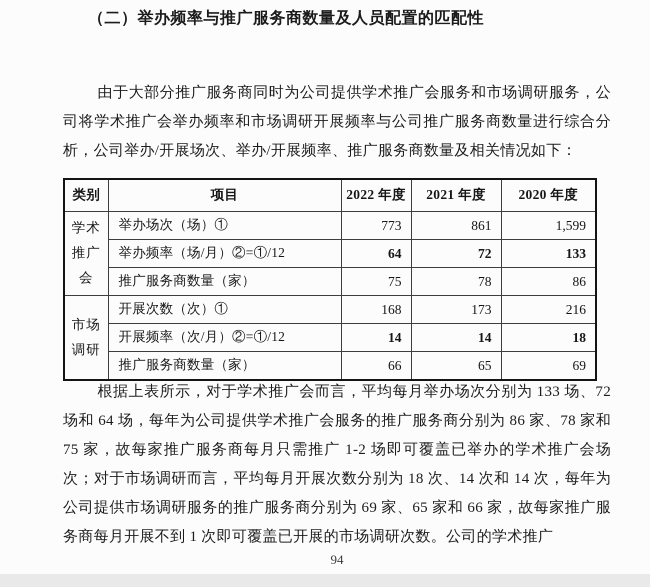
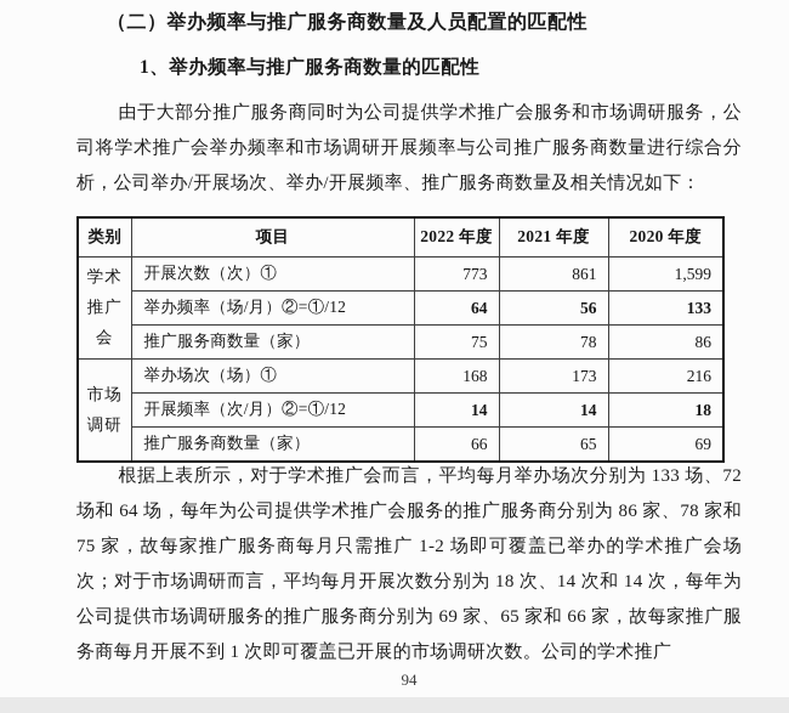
  （二）举办频率与推广服务商数量及人员配置的匹配性
+ 1、举办频率与推广服务商数量的匹配性
  由于大部分推广服务商同时为公司提供学术推广会服务和市场调研服务，公司将学术推广会举办频率和市场调研开展频率与公司推广服务商数量进行综合分析，公司举办/开展场次、举办/开展频率、推广服务商数量及相关情况如下：
  类别	项目	2022 年度	2021 年度	2020 年度
- 学术 推广 会	举办场次（场）①	773	861	1,599
+ 学术 推广 会	开展次数（次）①	773	861	1,599
- 举办频率（场/月）②=①/12	64	72	133
+ 举办频率（场/月）②=①/12	64	56	133
  推广服务商数量（家）	75	78	86
- 市场 调研	开展次数（次）①	168	173	216
+ 市场 调研	举办场次（场）①	168	173	216
  开展频率（次/月）②=①/12	14	14	18
  推广服务商数量（家）	66	65	69
  根据上表所示，对于学术推广会而言，平均每月举办场次分别为 133 场、72 场和 64 场，每年为公司提供学术推广会服务的推广服务商分别为 86 家、78 家和 75 家，故每家推广服务商每月只需推广 1-2 场即可覆盖已举办的学术推广会场次；对于市场调研而言，平均每月开展次数分别为 18 次、14 次和 14 次，每年为公司提供市场调研服务的推广服务商分别为 69 家、65 家和 66 家，故每家推广服务商每月开展不到 1 次即可覆盖已开展的市场调研次数。公司的学术推广
  94
